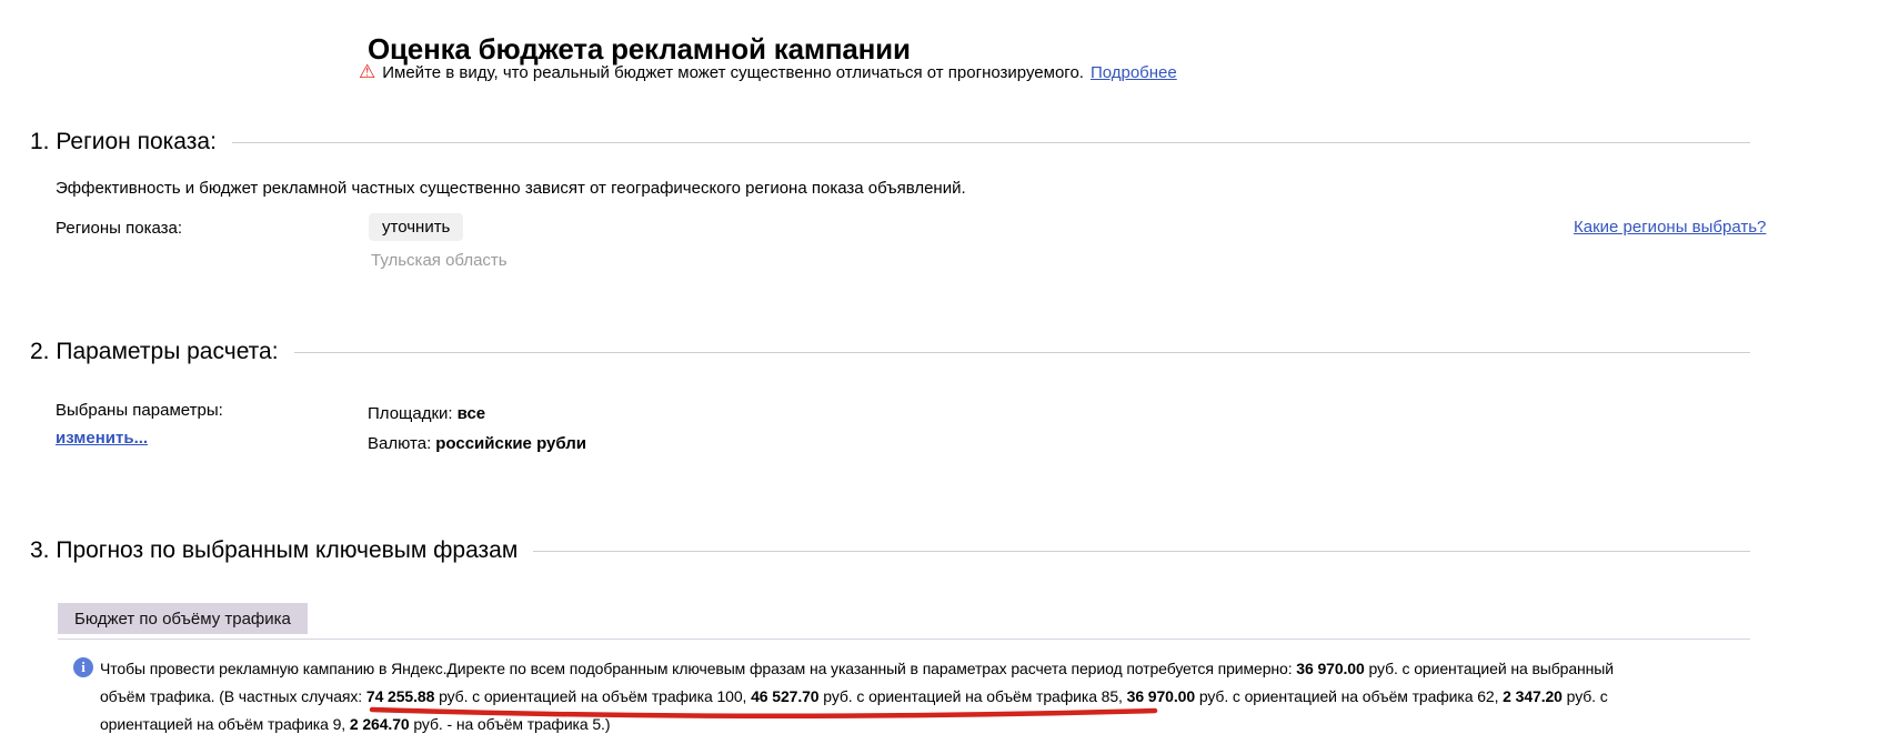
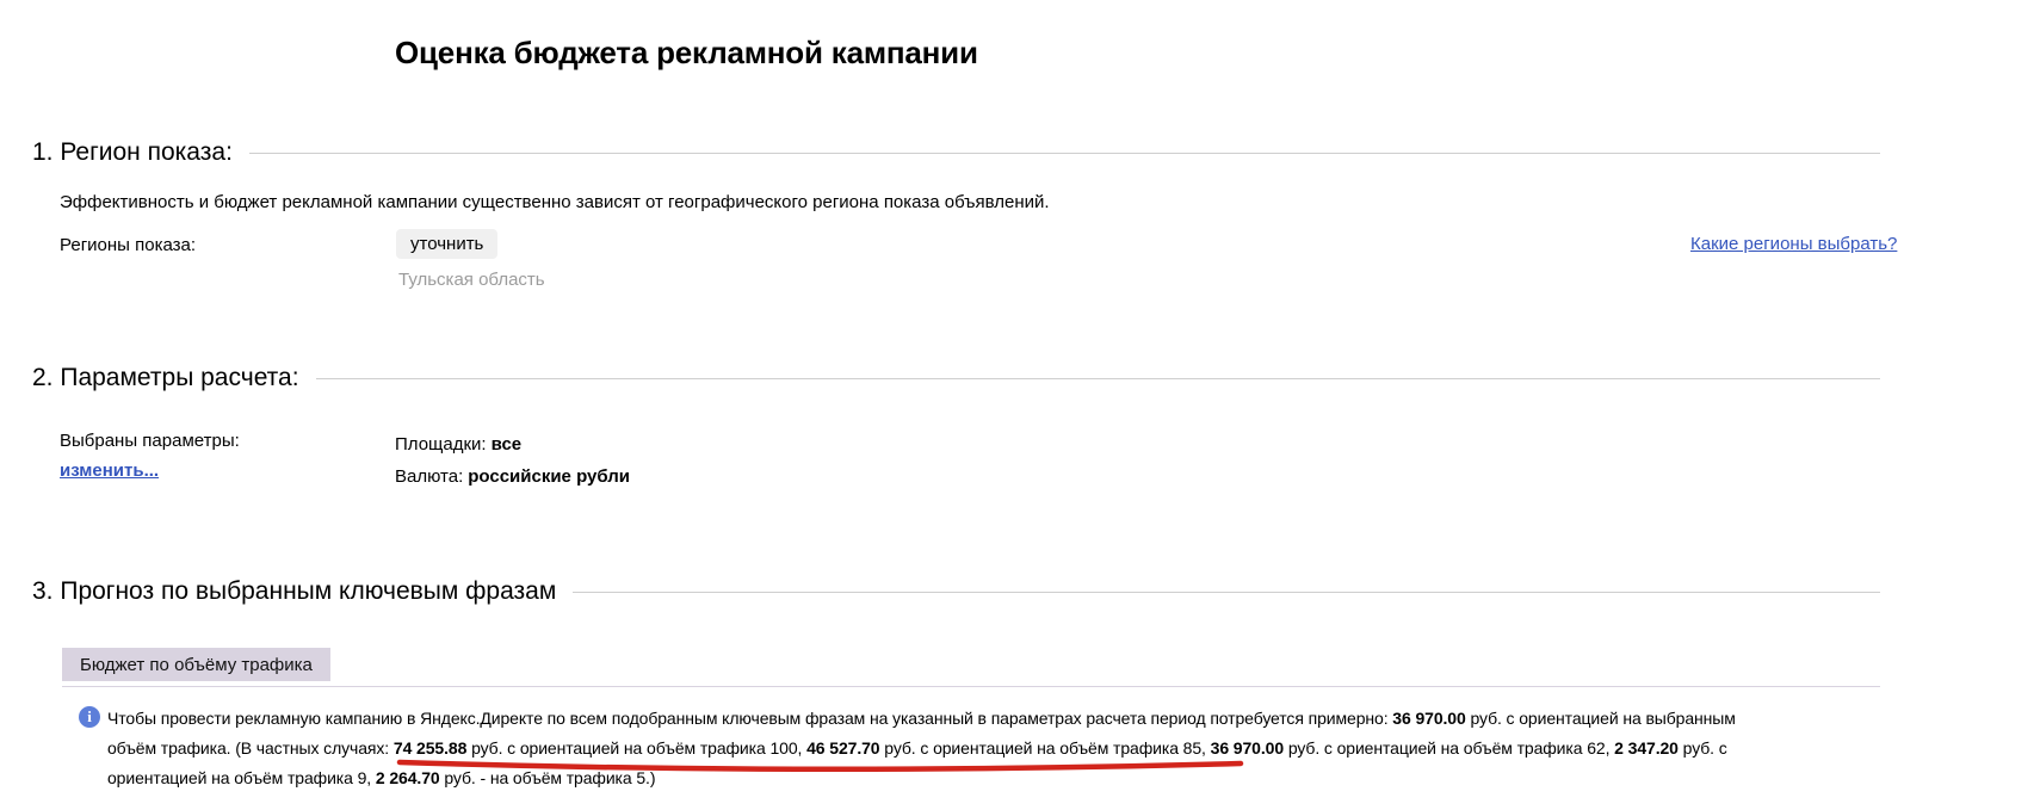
  Оценка бюджета рекламной кампании
- ⚠
- Имейте в виду, что реальный бюджет может существенно отличаться от прогнозируемого.
- Подробнее
  1. Регион показа:
- Эффективность и бюджет рекламной частных существенно зависят от географического региона показа объявлений.
+ Эффективность и бюджет рекламной кампании существенно зависят от географического региона показа объявлений.
  Регионы показа:
  уточнить
  Тульская область
  Какие регионы выбрать?
  2. Параметры расчета:
  Выбраны параметры:
  изменить...
  Площадки: все
  Валюта: российские рубли
  3. Прогноз по выбранным ключевым фразам
  Бюджет по объёму трафика
  i
- Чтобы провести рекламную кампанию в Яндекс.Директе по всем подобранным ключевым фразам на указанный в параметрах расчета период потребуется примерно: 36 970.00 руб. с ориентацией на выбранный
+ Чтобы провести рекламную кампанию в Яндекс.Директе по всем подобранным ключевым фразам на указанный в параметрах расчета период потребуется примерно: 36 970.00 руб. с ориентацией на выбранным
  объём трафика. (В частных случаях: 74 255.88 руб. с ориентацией на объём трафика 100, 46 527.70 руб. с ориентацией на объём трафика 85, 36 970.00 руб. с ориентацией на объём трафика 62, 2 347.20 руб. с
  ориентацией на объём трафика 9, 2 264.70 руб. - на объём трафика 5.)
